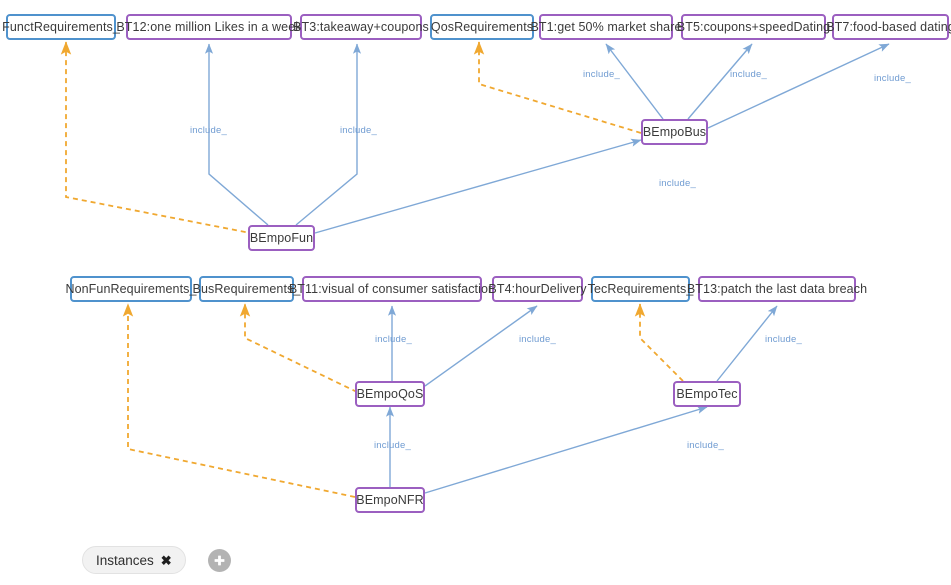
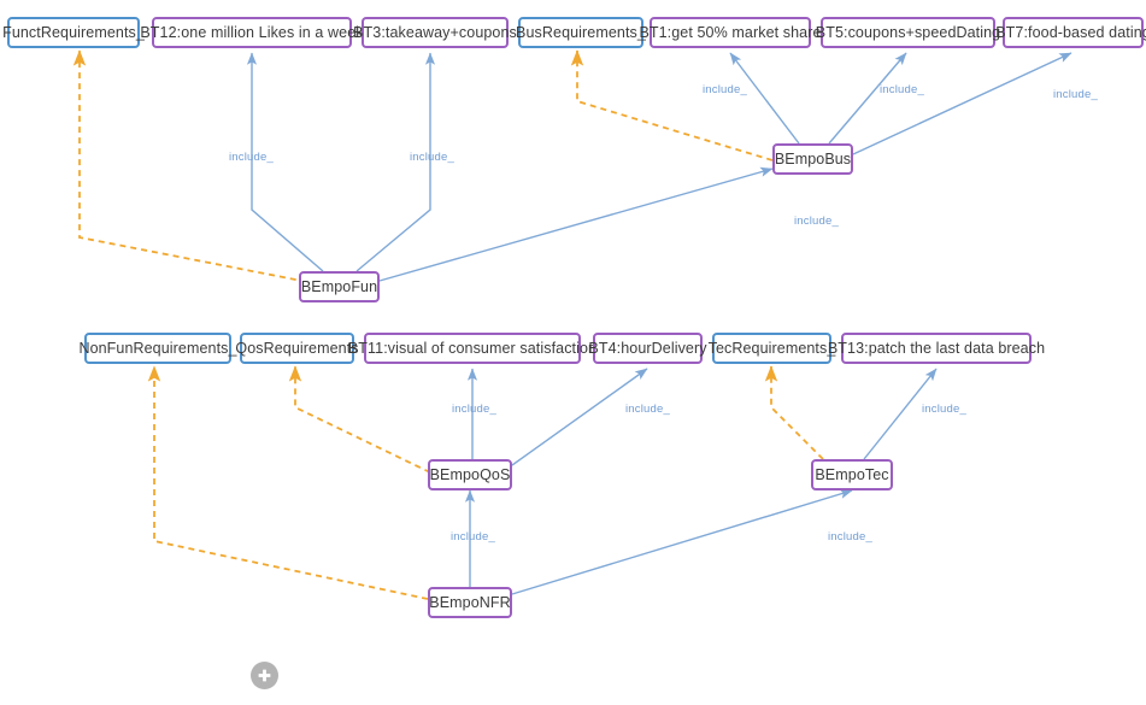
  FunctRequirements_
  BT12:one million Likes in a week
  BT3:takeaway+coupons
- QosRequirements
+ BusRequirements_
  BT1:get 50% market share
  BT5:coupons+speedDating
  BT7:food-based datin
  BEmpoBus
  BEmpoFun
  NonFunRequirements_
- BusRequirements_
+ QosRequirements
  BT11:visual of consumer satisfactio
  BT4:hourDelivery
  TecRequirements_
  BT13:patch the last data breach
  BEmpoQoS
  BEmpoTec
  BEmpoNFR
  include_
  include_
  include_
  include_
  include_
  include_
  include_
  include_
  include_
  include_
  include_
- Instances
- ✖
